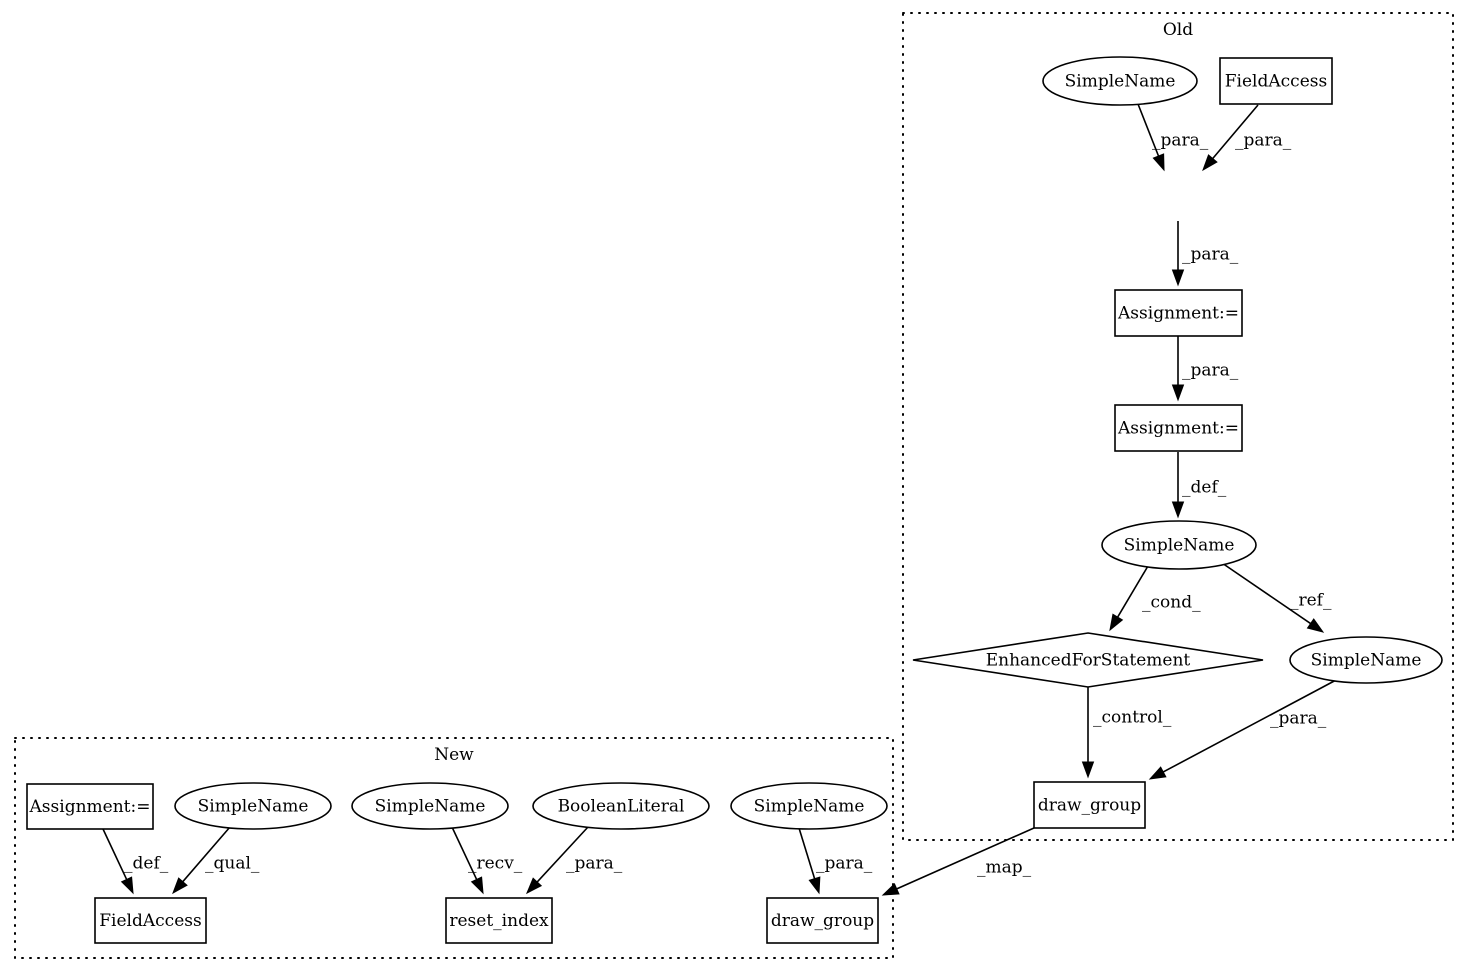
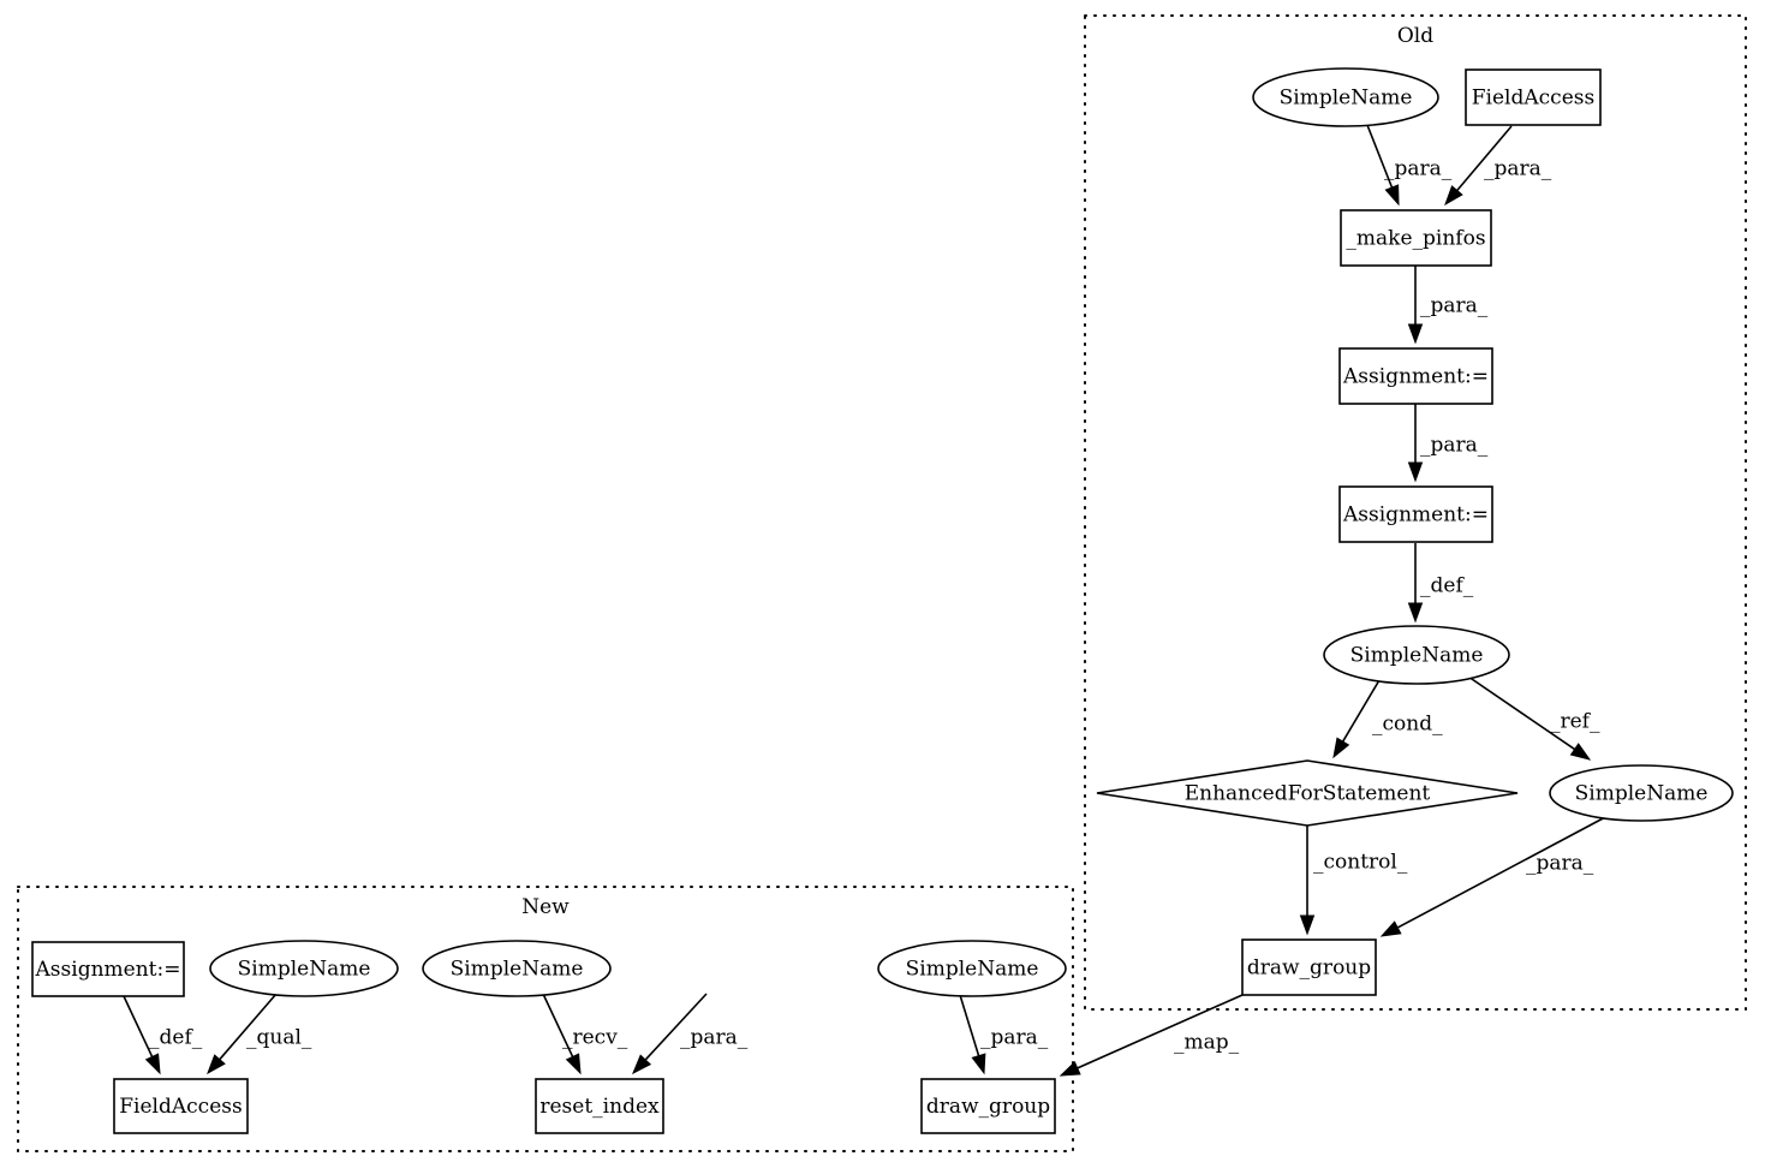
  Old
  New
  _para_
  _para_
  _para_
  _para_
  _def_
  _cond_
  _ref_
  _control_
  _para_
  _map_
  _def_
  _qual_
  _recv_
  _para_
  _para_
  SimpleName
  FieldAccess
+ _make_pinfos
  Assignment:=
  Assignment:=
  SimpleName
  EnhancedForStatement
  SimpleName
  draw_group
  Assignment:=
  SimpleName
  FieldAccess
  SimpleName
- BooleanLiteral
  reset_index
  SimpleName
  draw_group
